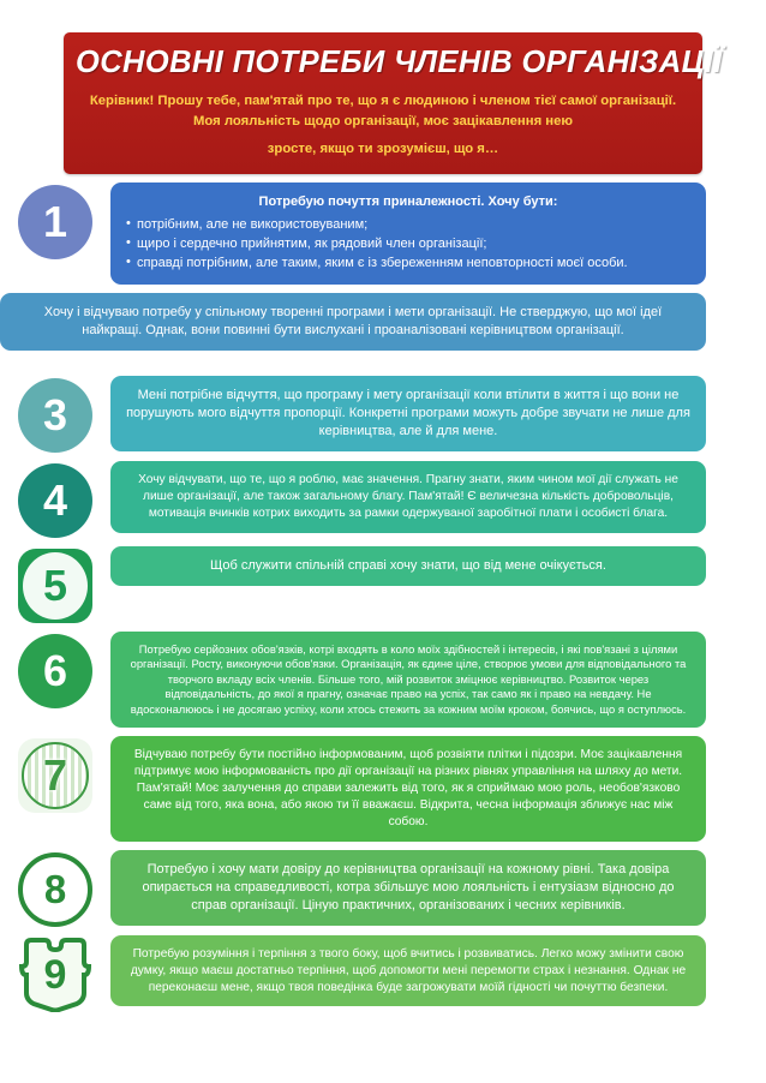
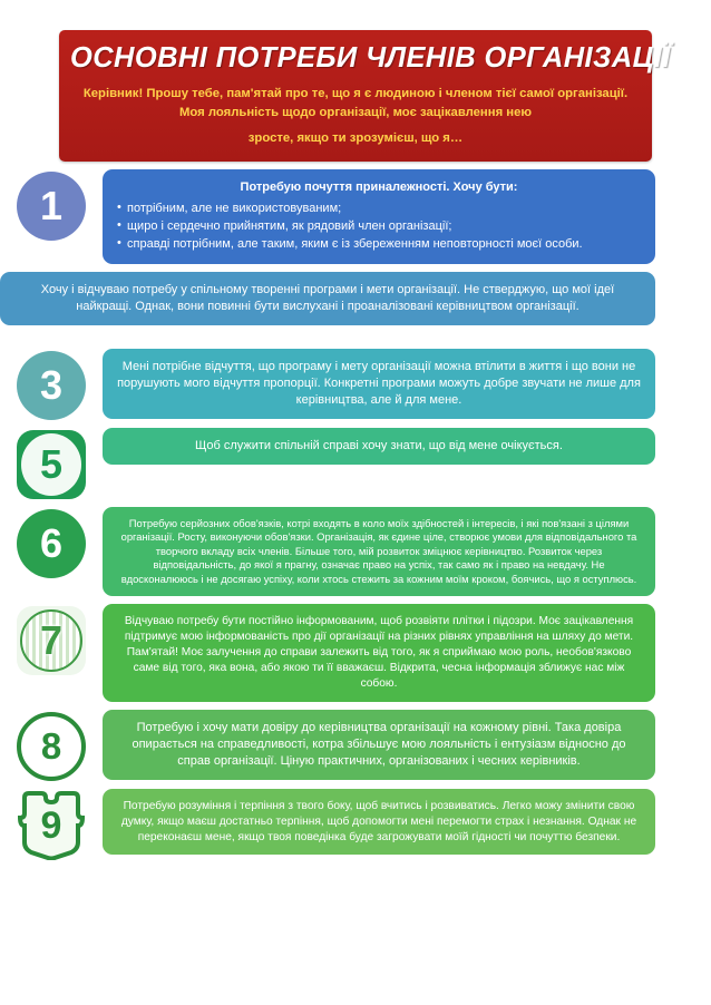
  ОСНОВНІ ПОТРЕБИ ЧЛЕНІВ ОРГАНІЗАЦІЇ
  Керівник! Прошу тебе, пам'ятай про те, що я є людиною і членом тієї самої організації.
  Моя лояльність щодо організації, моє зацікавлення нею
  зросте, якщо ти зрозумієш, що я…
  1
  Потребую почуття приналежності. Хочу бути:
  потрібним, але не використовуваним;
  щиро і сердечно прийнятим, як рядовий член організації;
  справді потрібним, але таким, яким є із збереженням неповторності моєї особи.
  Хочу і відчуваю потребу у спільному творенні програми і мети організації. Не стверджую, що мої ідеї найкращі. Однак, вони повинні бути вислухані і проаналізовані керівництвом організації.
  3
- Мені потрібне відчуття, що програму і мету організації коли втілити в життя і що вони не порушують мого відчуття пропорції. Конкретні програми можуть добре звучати не лише для керівництва, але й для мене.
+ Мені потрібне відчуття, що програму і мету організації можна втілити в життя і що вони не порушують мого відчуття пропорції. Конкретні програми можуть добре звучати не лише для керівництва, але й для мене.
- 4
- Хочу відчувати, що те, що я роблю, має значення. Прагну знати, яким чином мої дії служать не лише організації, але також загальному благу. Пам'ятай! Є величезна кількість добровольців, мотивація вчинків котрих виходить за рамки одержуваної заробітної плати і особисті блага.
  5
  Щоб служити спільній справі хочу знати, що від мене очікується.
  6
  Потребую серйозних обов'язків, котрі входять в коло моїх здібностей і інтересів, і які пов'язані з цілями організації. Росту, виконуючи обов'язки. Організація, як єдине ціле, створює умови для відповідального та творчого вкладу всіх членів. Більше того, мій розвиток зміцнює керівництво. Розвиток через відповідальність, до якої я прагну, означає право на успіх, так само як і право на невдачу. Не вдосконалююсь і не досягаю успіху, коли хтось стежить за кожним моїм кроком, боячись, що я оступлюсь.
  7
  Відчуваю потребу бути постійно інформованим, щоб розвіяти плітки і підозри. Моє зацікавлення підтримує мою інформованість про дії організації на різних рівнях управління на шляху до мети. Пам'ятай! Моє залучення до справи залежить від того, як я сприймаю мою роль, необов'язково саме від того, яка вона, або якою ти її вважаєш. Відкрита, чесна інформація зближує нас між собою.
  8
  Потребую і хочу мати довіру до керівництва організації на кожному рівні. Така довіра опирається на справедливості, котра збільшує мою лояльність і ентузіазм відносно до справ організації. Ціную практичних, організованих і чесних керівників.
  9
  Потребую розуміння і терпіння з твого боку, щоб вчитись і розвиватись. Легко можу змінити свою думку, якщо маєш достатньо терпіння, щоб допомогти мені перемогти страх і незнання. Однак не переконаєш мене, якщо твоя поведінка буде загрожувати моїй гідності чи почуттю безпеки.
